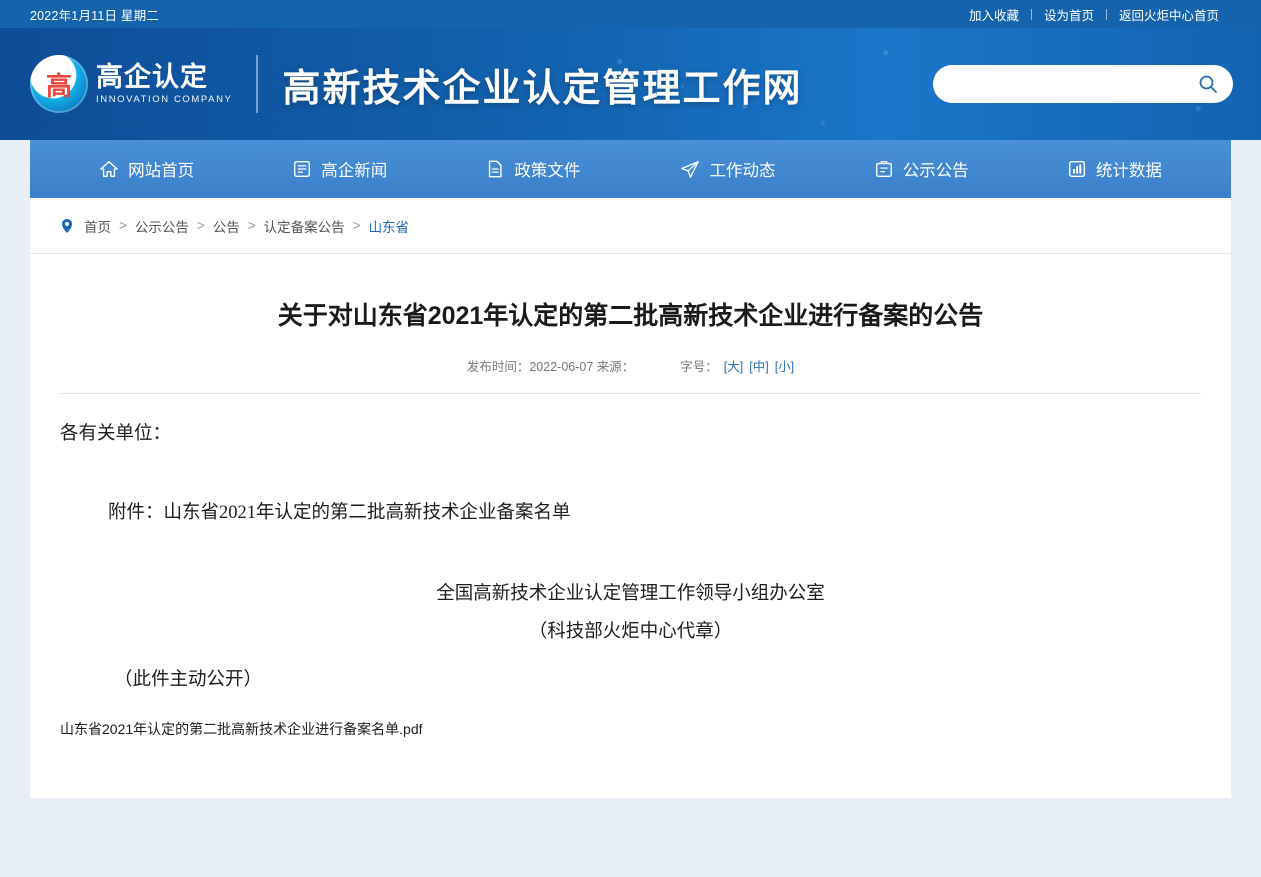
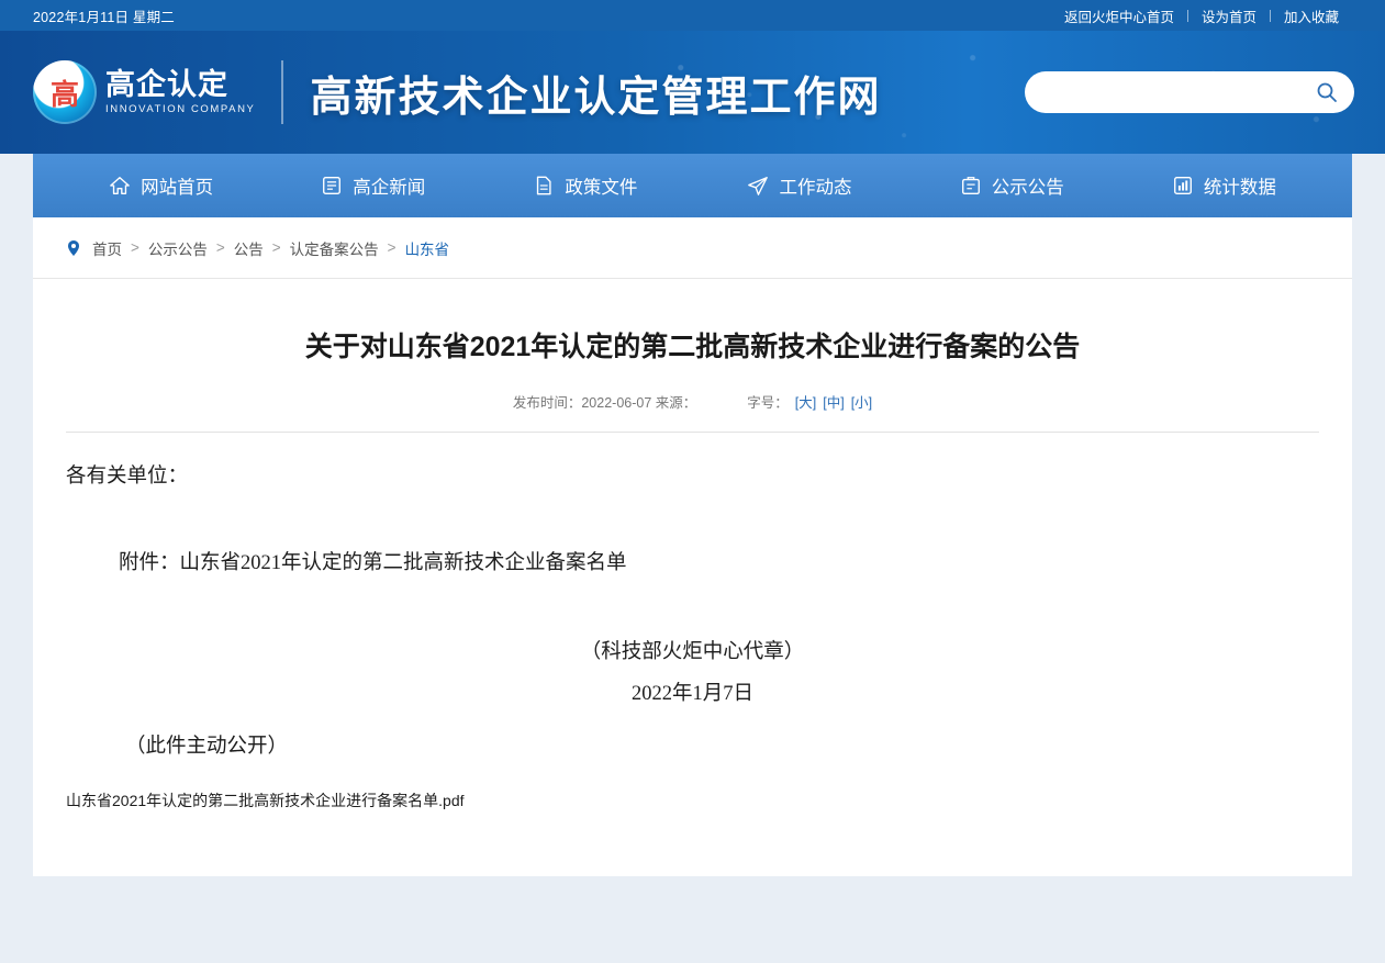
  2022年1月11日 星期二
- 加入收藏
+ 返回火炬中心首页
  设为首页
- 返回火炬中心首页
+ 加入收藏
  高
  高企认定
  INNOVATION COMPANY
  网站首页
  高企新闻
  政策文件
  工作动态
  公示公告
  统计数据
  首页
  >
  公示公告
  >
  公告
  >
  认定备案公告
  >
  山东省
  关于对山东省2021年认定的第二批高新技术企业进行备案的公告
  发布时间：2022-06-07 来源：
  字号：
  [大]
  [中]
  [小]
  各有关单位：
  附件：山东省2021年认定的第二批高新技术企业备案名单
- 全国高新技术企业认定管理工作领导小组办公室
  （科技部火炬中心代章）
+ 2022年1月7日
  （此件主动公开）
  山东省2021年认定的第二批高新技术企业进行备案名单.pdf
